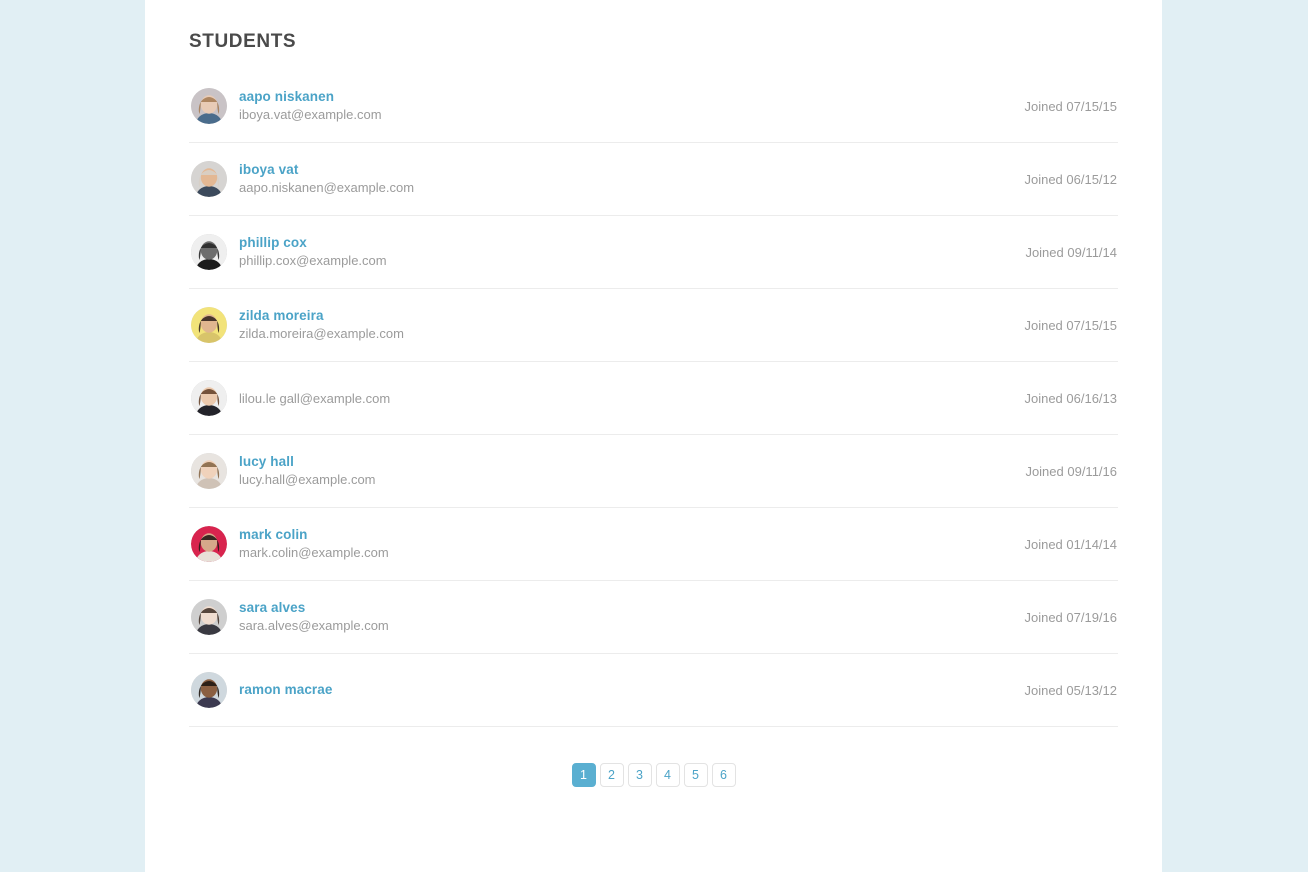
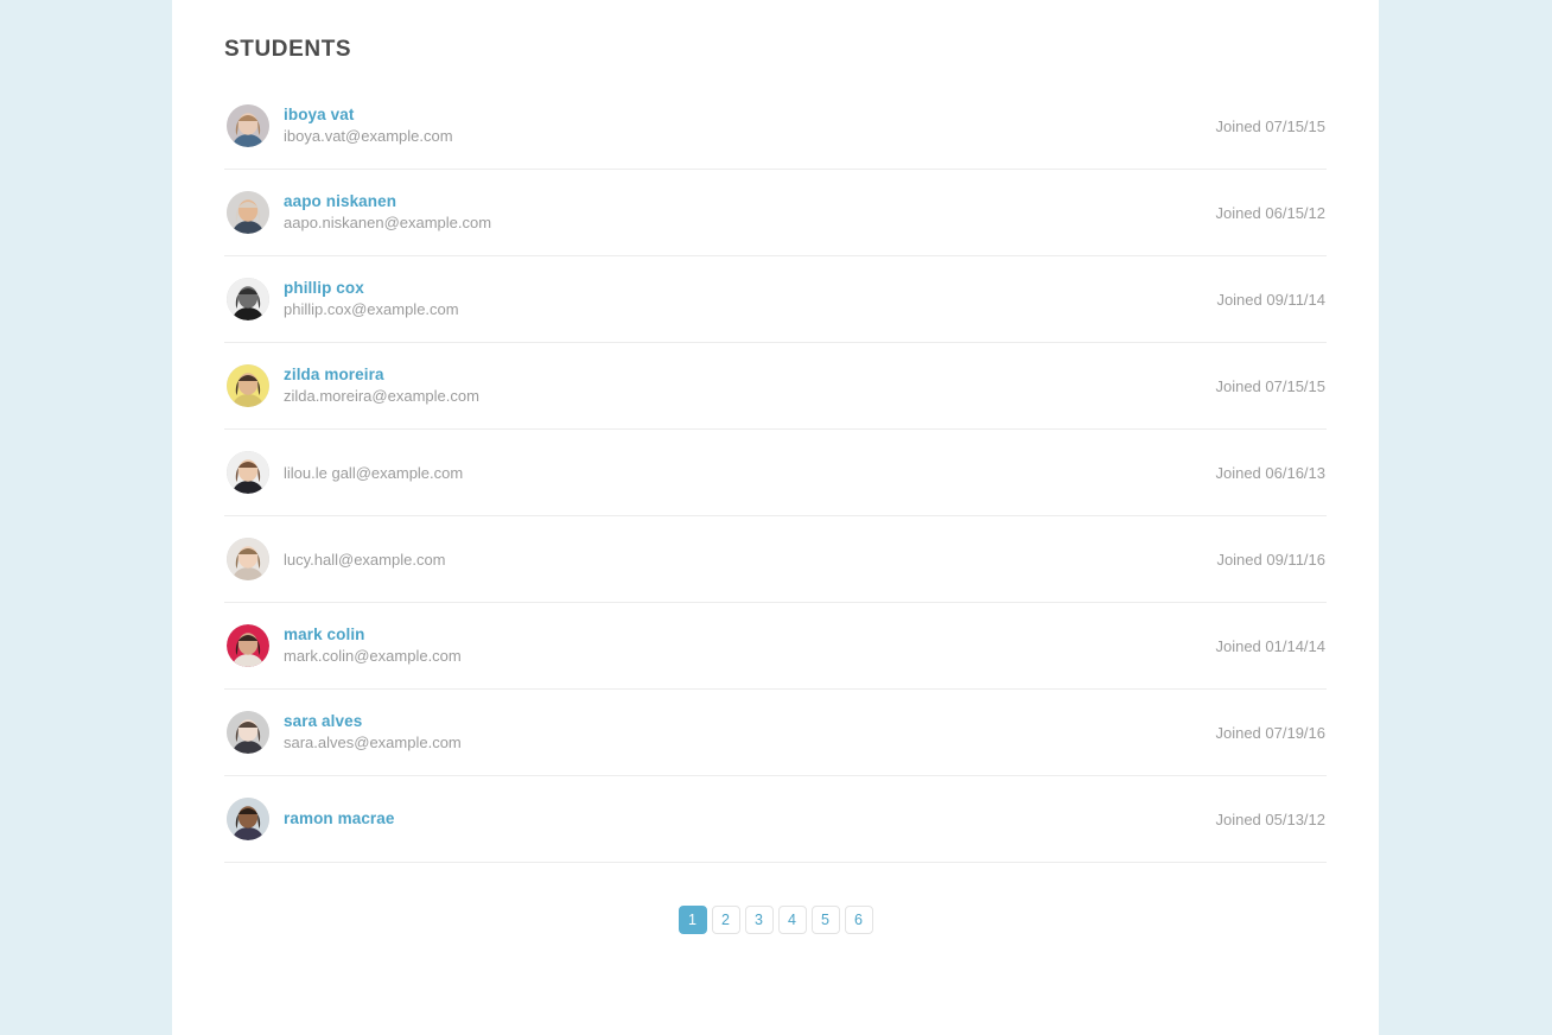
  STUDENTS
- aapo niskanen
+ iboya vat
  iboya.vat@example.com
  Joined 07/15/15
- iboya vat
+ aapo niskanen
  aapo.niskanen@example.com
  Joined 06/15/12
  phillip cox
  phillip.cox@example.com
  Joined 09/11/14
  zilda moreira
  zilda.moreira@example.com
  Joined 07/15/15
  lilou.le gall@example.com
  Joined 06/16/13
- lucy hall
  lucy.hall@example.com
  Joined 09/11/16
  mark colin
  mark.colin@example.com
  Joined 01/14/14
  sara alves
  sara.alves@example.com
  Joined 07/19/16
  ramon macrae
  Joined 05/13/12
  1
  2
  3
  4
  5
  6
